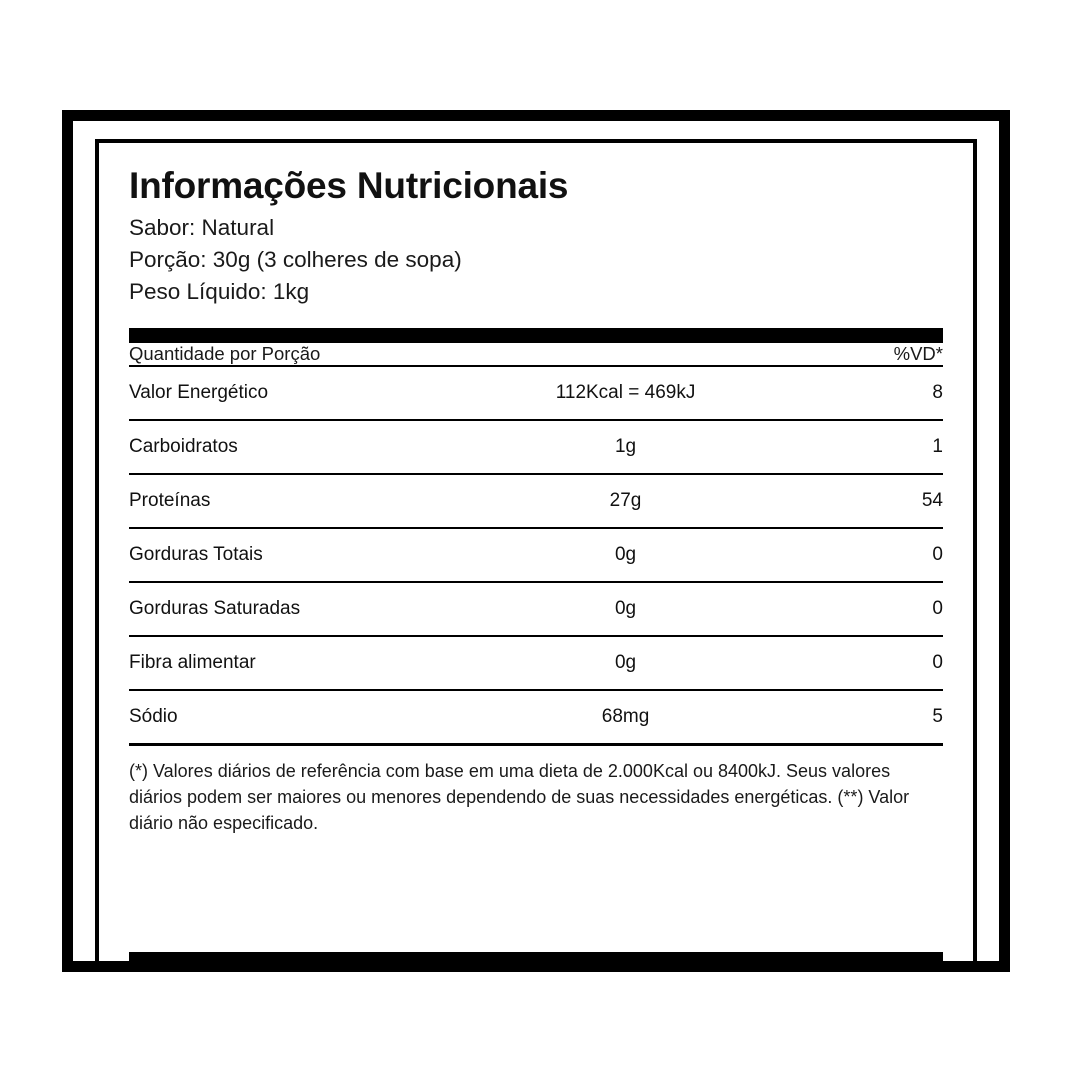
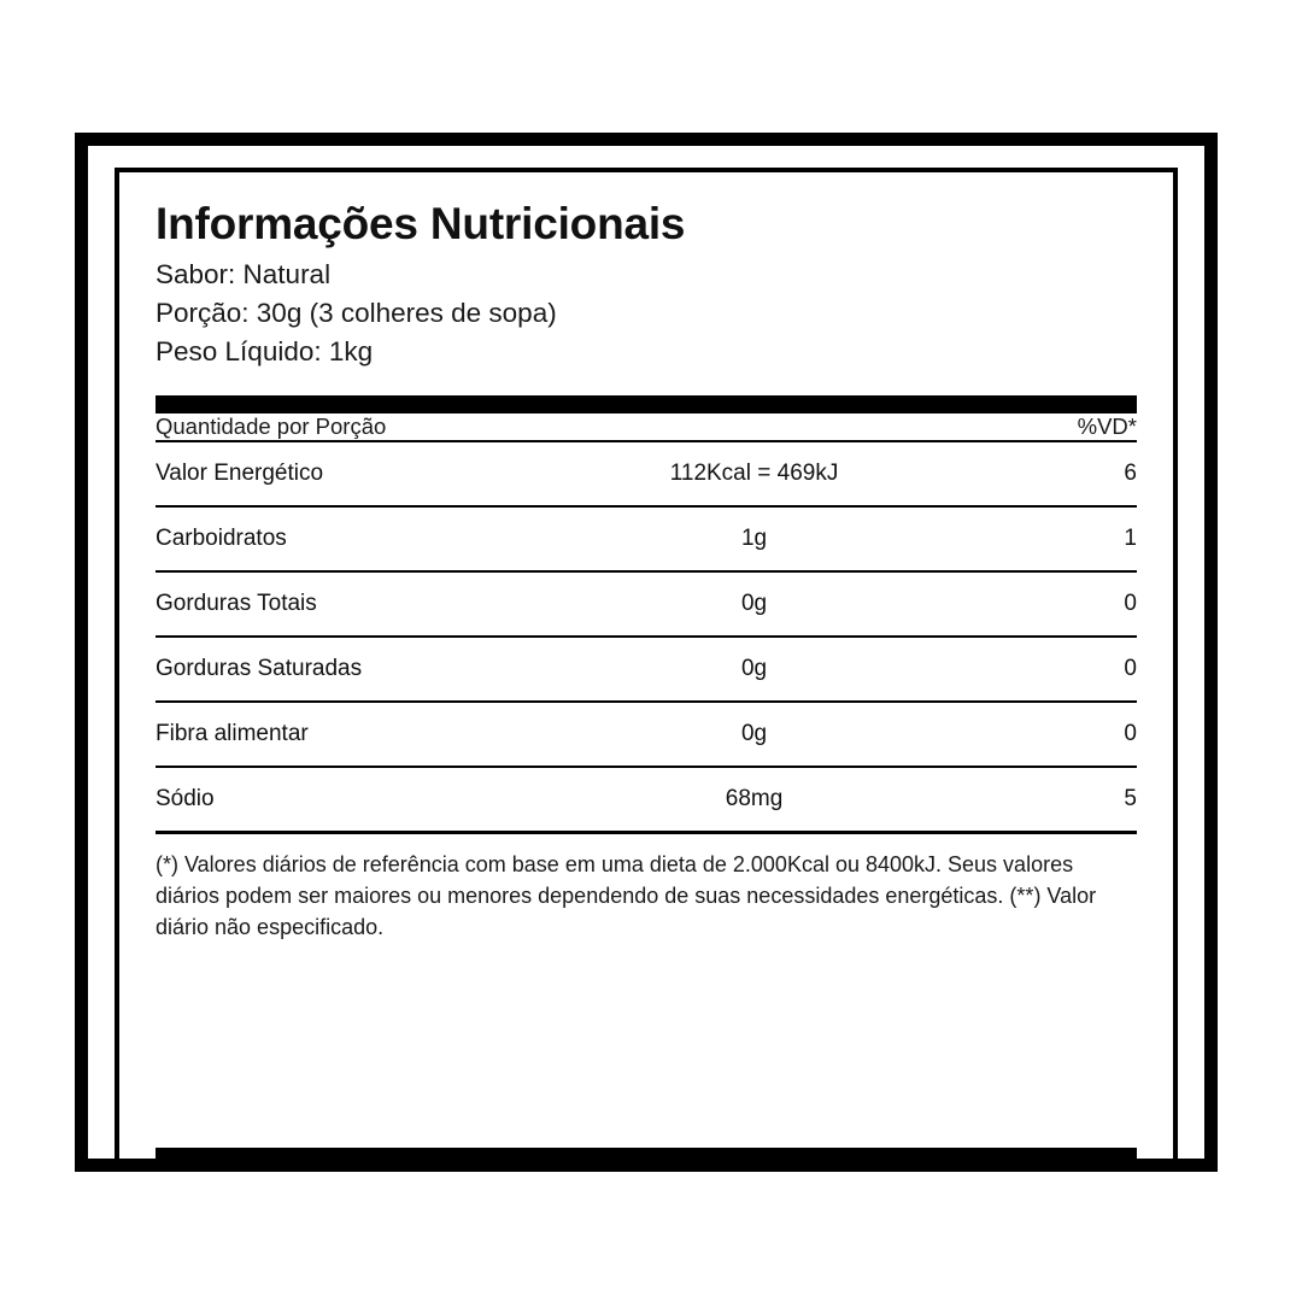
  Informações Nutricionais
  Sabor: Natural
  Porção: 30g (3 colheres de sopa)
  Peso Líquido: 1kg
  Quantidade por Porção		%VD*
- Valor Energético	112Kcal = 469kJ	8
+ Valor Energético	112Kcal = 469kJ	6
  Carboidratos	1g	1
- Proteínas	27g	54
  Gorduras Totais	0g	0
  Gorduras Saturadas	0g	0
  Fibra alimentar	0g	0
  Sódio	68mg	5
  (*) Valores diários de referência com base em uma dieta de 2.000Kcal ou 8400kJ. Seus valores diários podem ser maiores ou menores dependendo de suas necessidades energéticas. (**) Valor diário não especificado.
